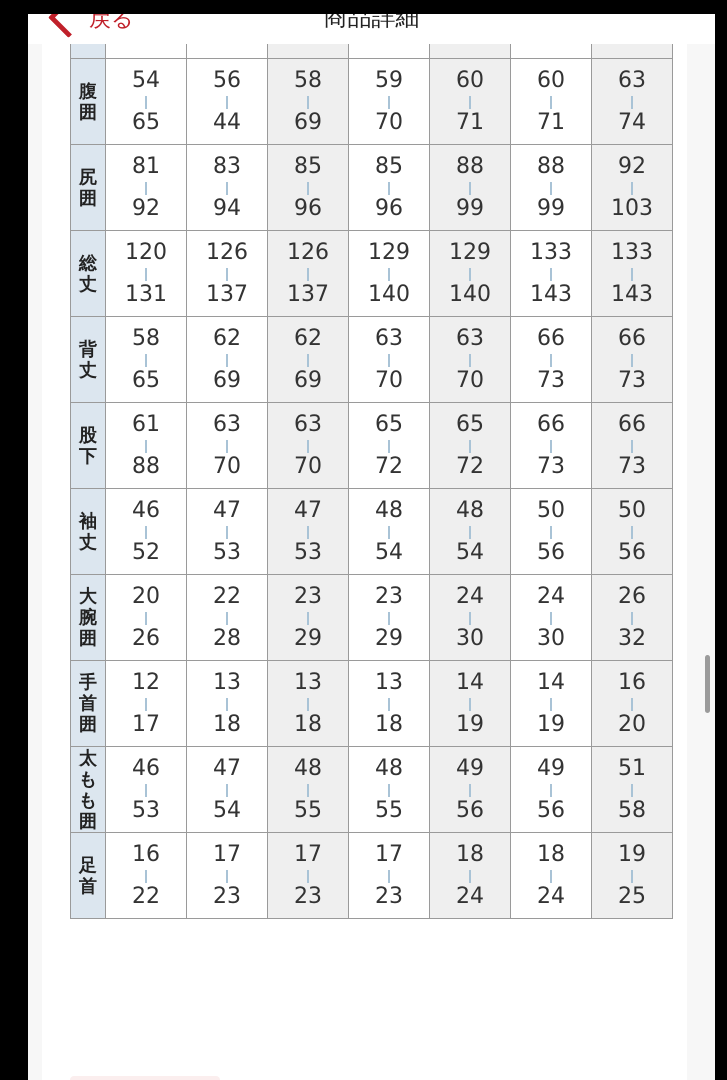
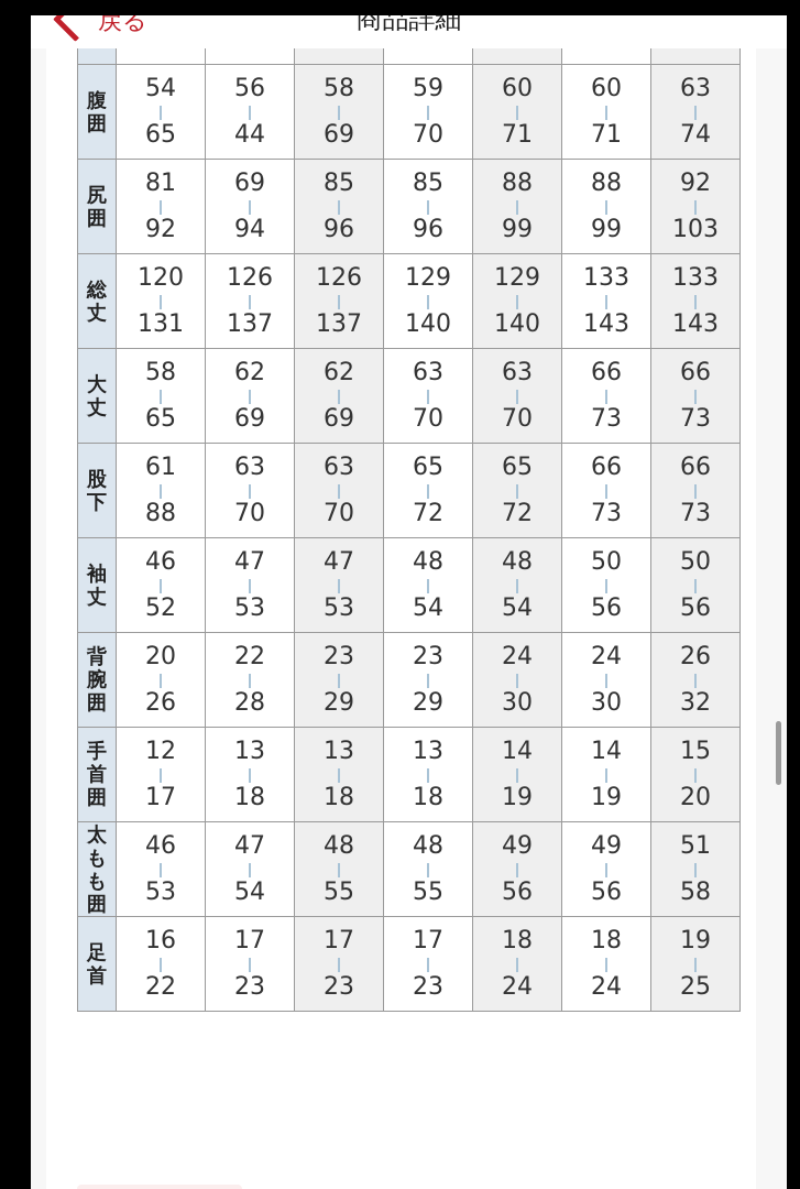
  腹囲	5465	5644	5869	5970	6071	6071	6374
- 尻囲	8192	8394	8596	8596	8899	8899	92103
+ 尻囲	8192	6994	8596	8596	8899	8899	92103
  総丈	120131	126137	126137	129140	129140	133143	133143
- 背丈	5865	6269	6269	6370	6370	6673	6673
+ 大丈	5865	6269	6269	6370	6370	6673	6673
  股下	6188	6370	6370	6572	6572	6673	6673
  袖丈	4652	4753	4753	4854	4854	5056	5056
- 大腕囲	2026	2228	2329	2329	2430	2430	2632
+ 背腕囲	2026	2228	2329	2329	2430	2430	2632
- 手首囲	1217	1318	1318	1318	1419	1419	1620
+ 手首囲	1217	1318	1318	1318	1419	1419	1520
  太もも囲	4653	4754	4855	4855	4956	4956	5158
  足首	1622	1723	1723	1723	1824	1824	1925
  戻る
  商品詳細
